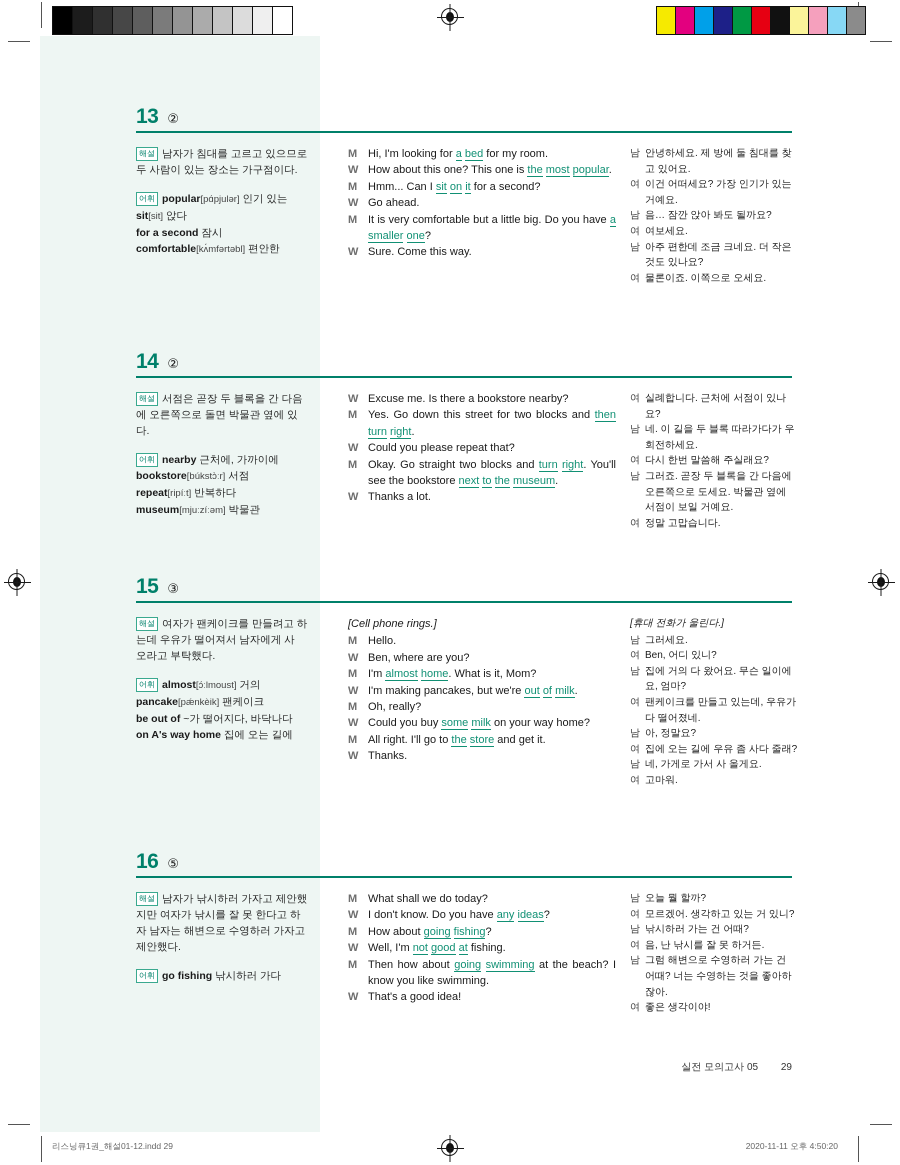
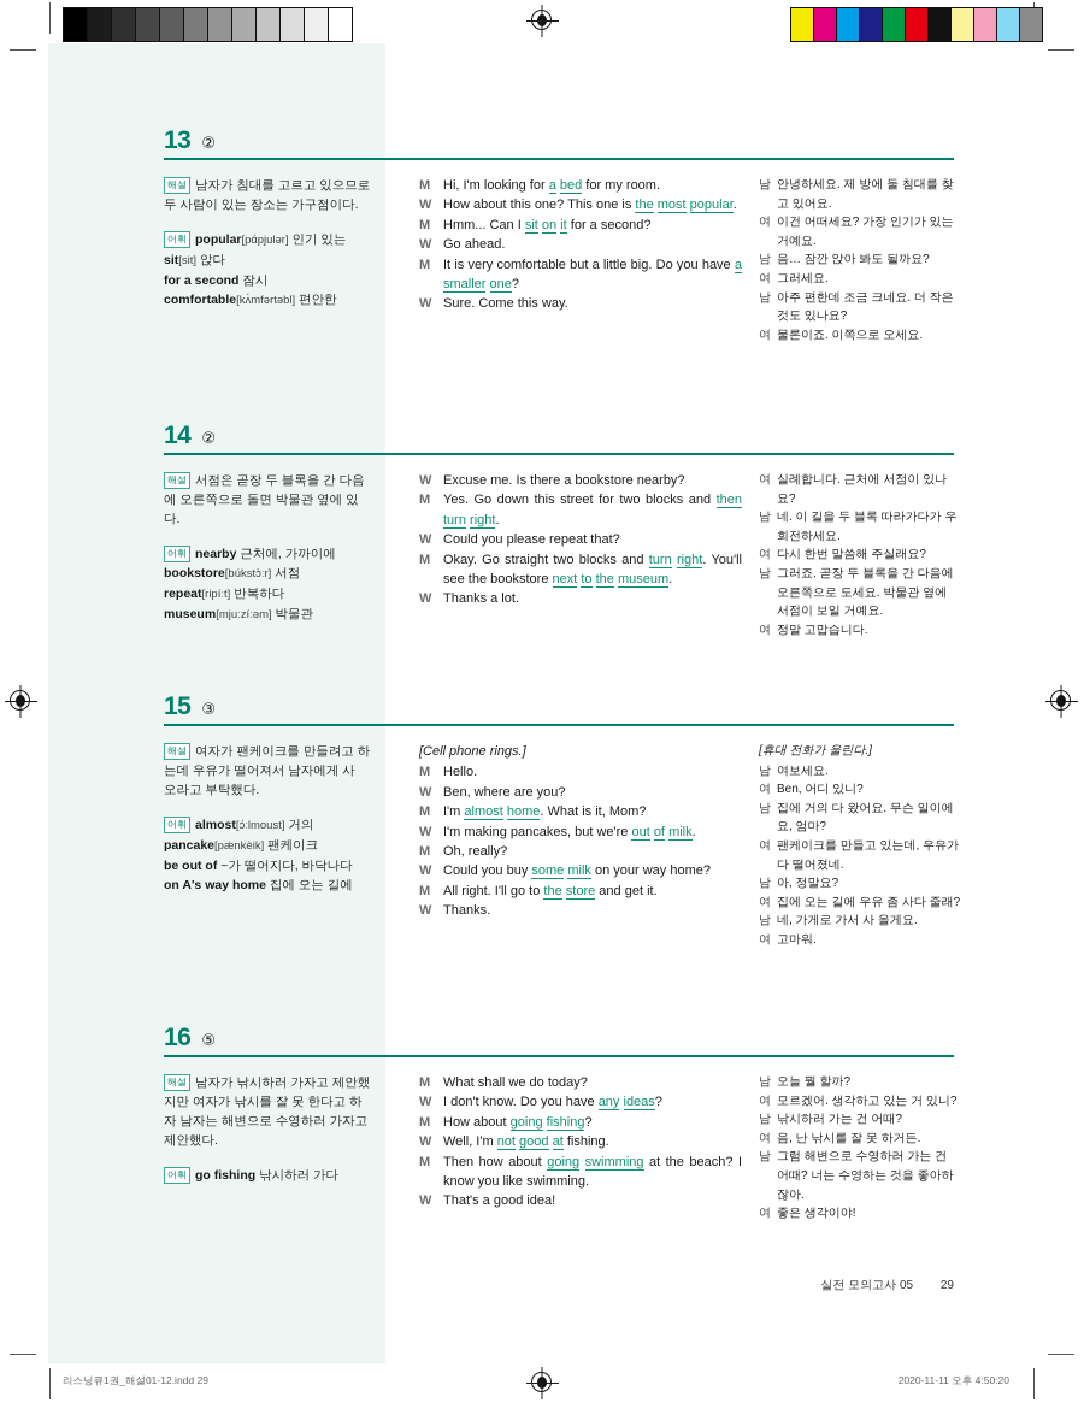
  13 ②
  해설 남자가 침대를 고르고 있으므로 두 사람이 있는 장소는 가구점이다.
  어휘 popular[pɑ́pjulər] 인기 있는
  sit[sit] 앉다
  for a second 잠시
  comfortable[kʌ́mfərtəbl] 편안한
  M
  Hi, I'm looking for a bed for my room.
  W
  How about this one? This one is the most popular.
  M
  Hmm... Can I sit on it for a second?
  W
  Go ahead.
  M
  It is very comfortable but a little big. Do you have a smaller one?
  W
  Sure. Come this way.
  남
  안녕하세요. 제 방에 둘 침대를 찾고 있어요.
  여
  이건 어떠세요? 가장 인기가 있는 거예요.
  남
  음… 잠깐 앉아 봐도 될까요?
  여
- 여보세요.
+ 그러세요.
  남
  아주 편한데 조금 크네요. 더 작은 것도 있나요?
  여
  물론이죠. 이쪽으로 오세요.
  14 ②
  해설 서점은 곧장 두 블록을 간 다음에 오른쪽으로 돌면 박물관 옆에 있다.
  어휘 nearby 근처에, 가까이에
  bookstore[búkstɔ̀ːr] 서점
  repeat[ripíːt] 반복하다
  museum[mjuːzíːəm] 박물관
  W
  Excuse me. Is there a bookstore nearby?
  M
  Yes. Go down this street for two blocks and then turn right.
  W
  Could you please repeat that?
  M
  Okay. Go straight two blocks and turn right. You'll see the bookstore next to the museum.
  W
  Thanks a lot.
  여
  실례합니다. 근처에 서점이 있나요?
  남
  네. 이 길을 두 블록 따라가다가 우회전하세요.
  여
  다시 한번 말씀해 주실래요?
  남
  그러죠. 곧장 두 블록을 간 다음에 오른쪽으로 도세요. 박물관 옆에 서점이 보일 거예요.
  여
  정말 고맙습니다.
  15 ③
  해설 여자가 팬케이크를 만들려고 하는데 우유가 떨어져서 남자에게 사 오라고 부탁했다.
  어휘 almost[ɔ́ːlmoust] 거의
  pancake[pǽnkèik] 팬케이크
  be out of ~가 떨어지다, 바닥나다
  on A's way home 집에 오는 길에
  [Cell phone rings.]
  M
  Hello.
  W
  Ben, where are you?
  M
  I'm almost home. What is it, Mom?
  W
  I'm making pancakes, but we're out of milk.
  M
  Oh, really?
  W
  Could you buy some milk on your way home?
  M
  All right. I'll go to the store and get it.
  W
  Thanks.
  [휴대 전화가 울린다.]
  남
- 그러세요.
+ 여보세요.
  여
  Ben, 어디 있니?
  남
  집에 거의 다 왔어요. 무슨 일이에요, 엄마?
  여
  팬케이크를 만들고 있는데, 우유가 다 떨어졌네.
  남
  아, 정말요?
  여
  집에 오는 길에 우유 좀 사다 줄래?
  남
  네, 가게로 가서 사 올게요.
  여
  고마워.
  16 ⑤
  해설 남자가 낚시하러 가자고 제안했지만 여자가 낚시를 잘 못 한다고 하자 남자는 해변으로 수영하러 가자고 제안했다.
  어휘 go fishing 낚시하러 가다
  M
  What shall we do today?
  W
  I don't know. Do you have any ideas?
  M
  How about going fishing?
  W
  Well, I'm not good at fishing.
  M
  Then how about going swimming at the beach? I know you like swimming.
  W
  That's a good idea!
  남
  오늘 뭘 할까?
  여
  모르겠어. 생각하고 있는 거 있니?
  남
  낚시하러 가는 건 어때?
  여
  음, 난 낚시를 잘 못 하거든.
  남
  그럼 해변으로 수영하러 가는 건 어때? 너는 수영하는 것을 좋아하잖아.
  여
  좋은 생각이야!
  실전 모의고사 05 29
  리스닝큐1권_해설01-12.indd 29
  2020-11-11 오후 4:50:20
